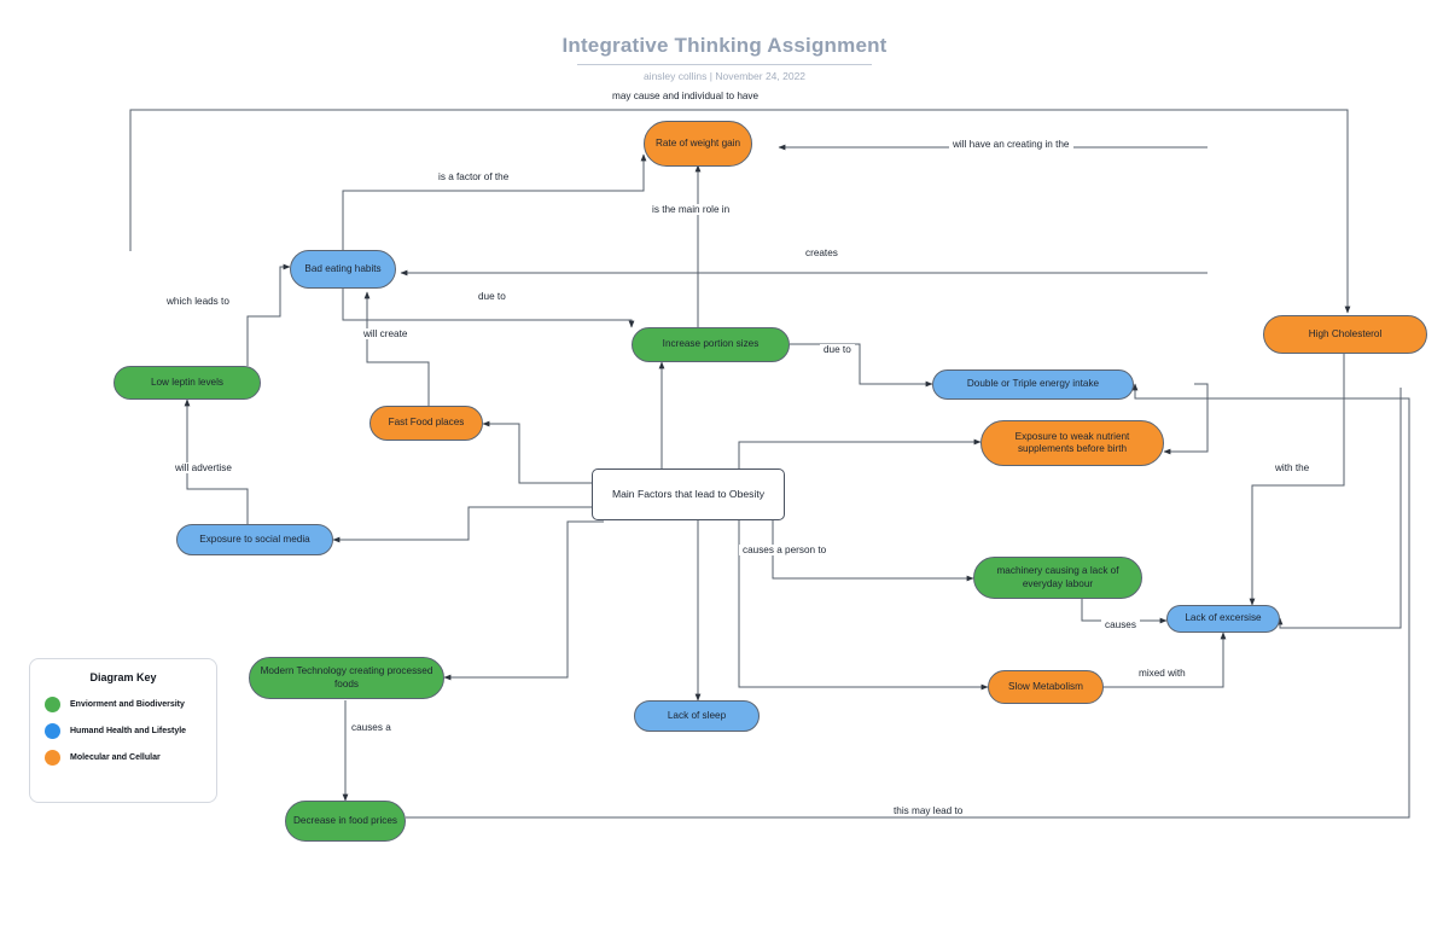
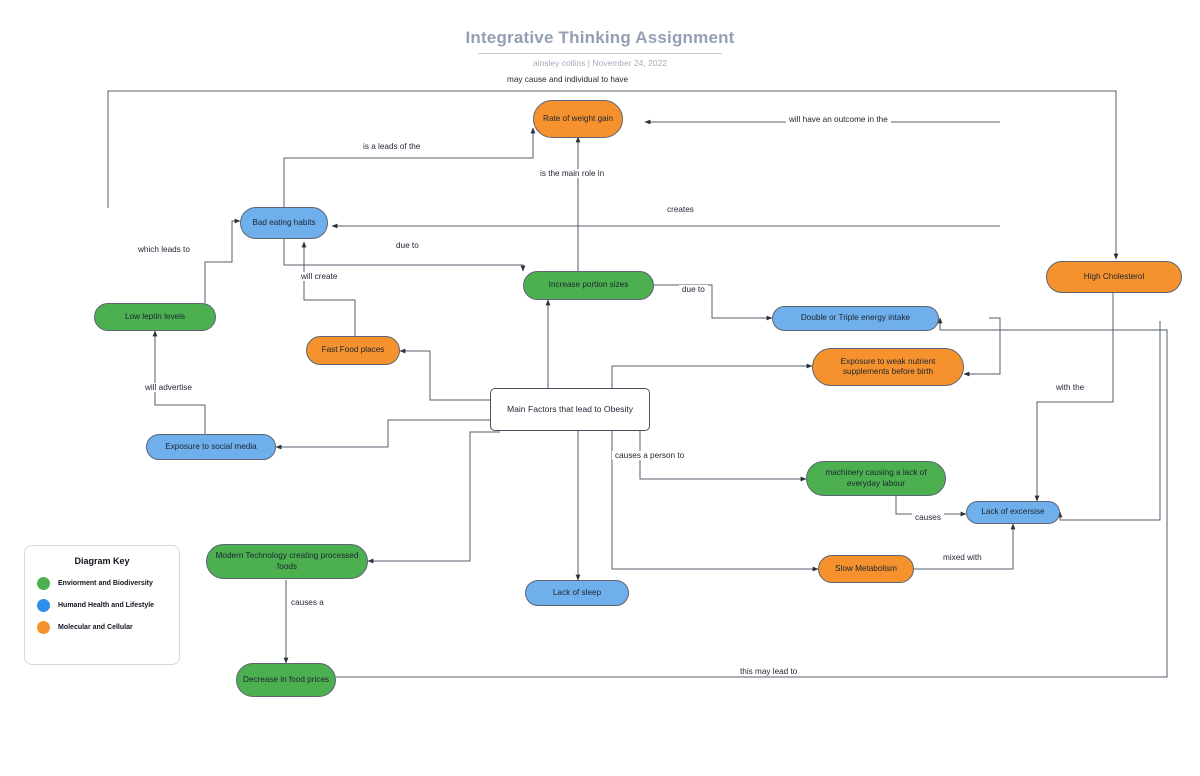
  Integrative Thinking Assignment
  ainsley collins | November 24, 2022
  may cause and individual to have
- will have an creating in the
+ will have an outcome in the
- is a factor of the
+ is a leads of the
  is the main role in
  creates
  which leads to
  due to
  will create
  due to
  will advertise
  with the
  causes a person to
  causes
  mixed with
  causes a
  this may lead to
  Rate of weight gain
  Bad eating habits
  High Cholesterol
  Low leptin levels
  Increase portion sizes
  Double or Triple energy intake
  Fast Food places
  Exposure to weak nutrient supplements before birth
  Main Factors that lead to Obesity
  Exposure to social media
  machinery causing a lack of everyday labour
  Lack of excersise
  Modern Technology creating processed foods
  Slow Metabolism
  Lack of sleep
  Decrease in food prices
  Diagram Key
